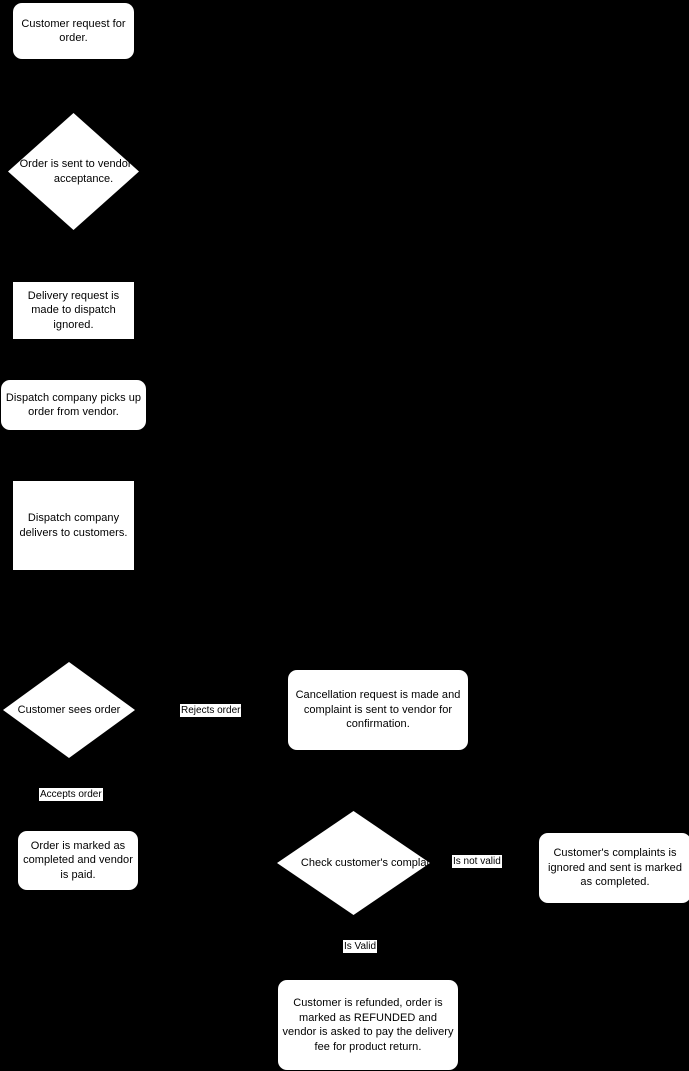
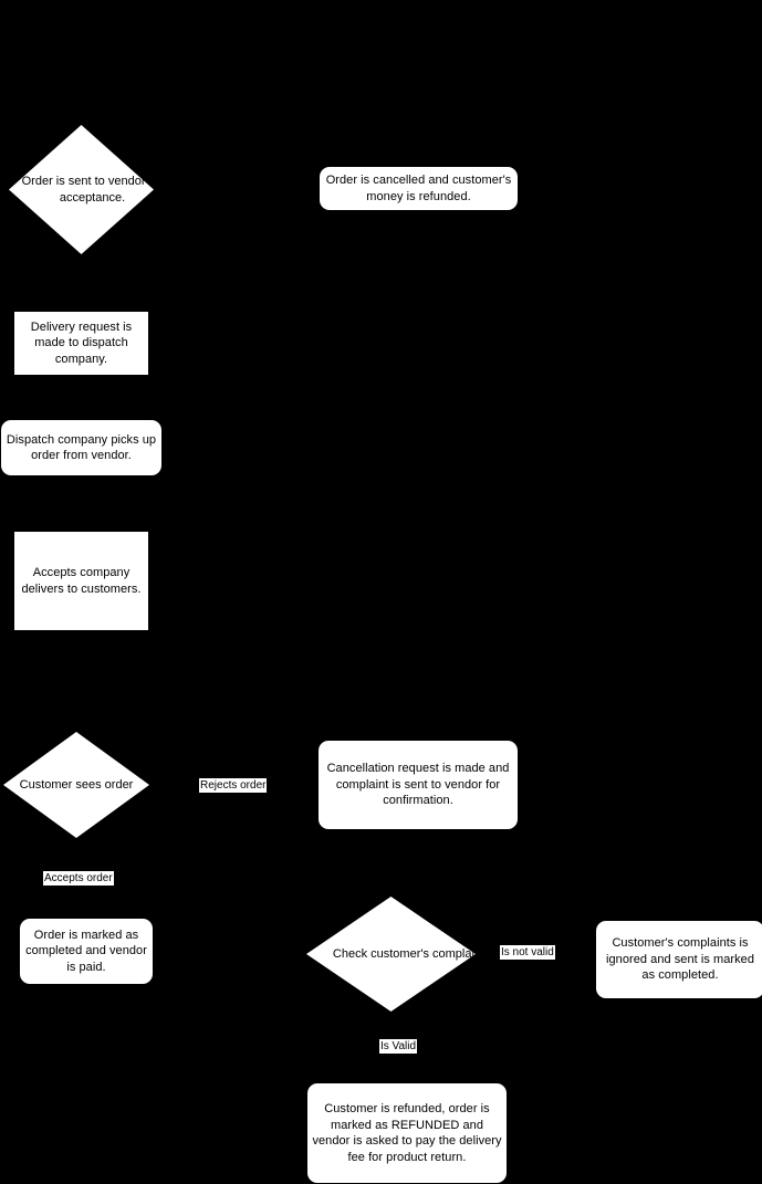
- Customer request for order.
  Order is sent to vendor for acceptance.
+ Order is cancelled and customer's money is refunded.
- Delivery request is made to dispatch ignored.
+ Delivery request is made to dispatch company.
  Dispatch company picks up order from vendor.
- Dispatch company delivers to customers.
+ Accepts company delivers to customers.
  Customer sees order
  Rejects order
  Accepts order
  Cancellation request is made and complaint is sent to vendor for confirmation.
  Order is marked as completed and vendor is paid.
  Check customer's complaint
  Is not valid
  Customer's complaints is ignored and sent is marked as completed.
  Is Valid
  Customer is refunded, order is marked as REFUNDED and vendor is asked to pay the delivery fee for product return.
